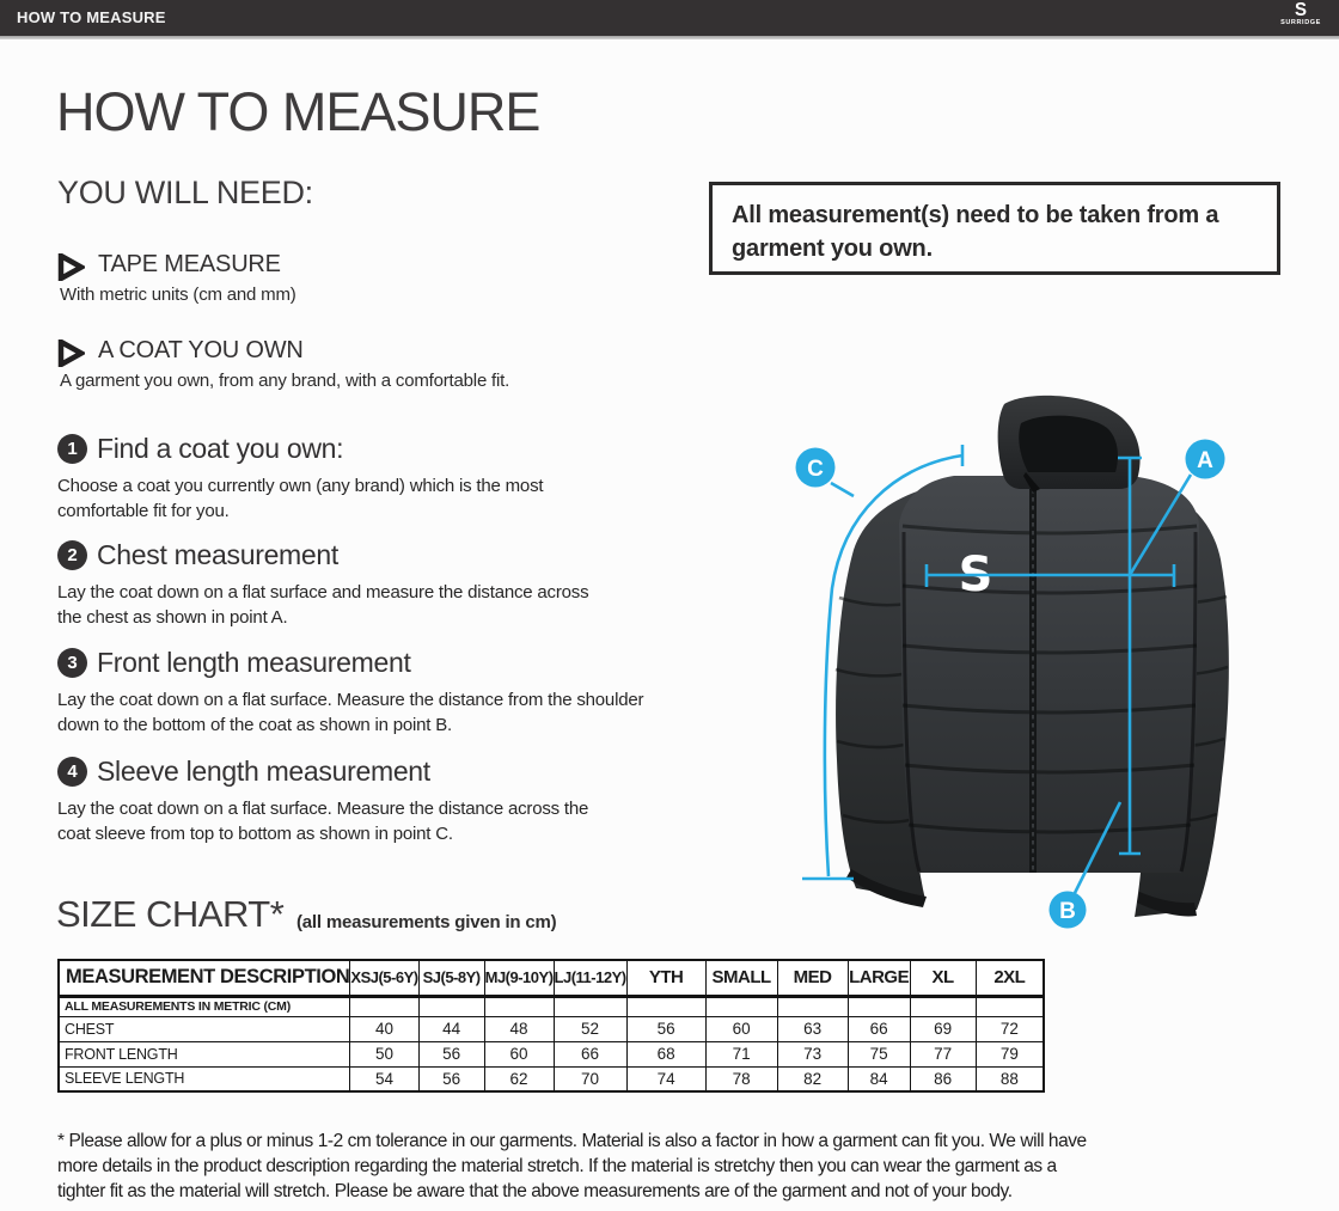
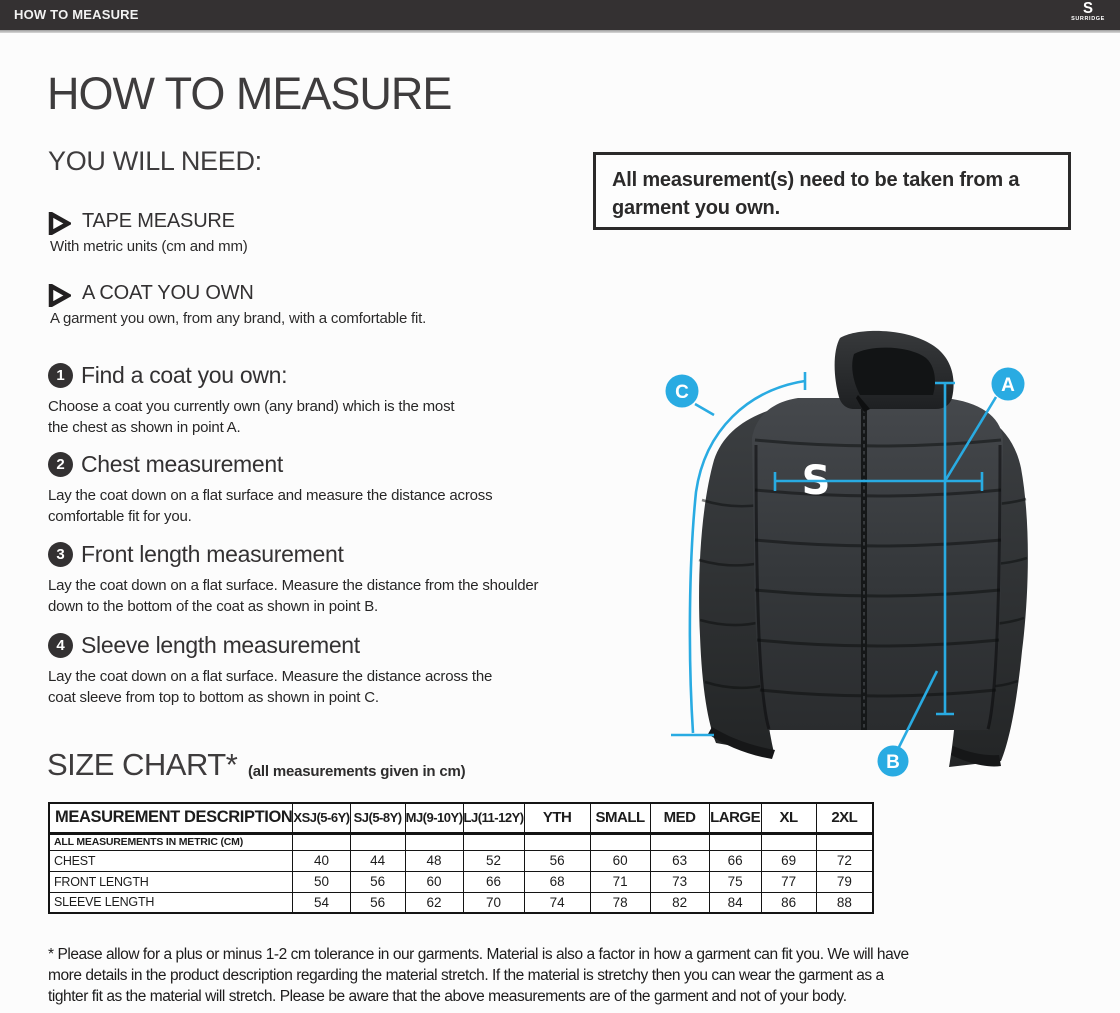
  HOW TO MEASURE
  S
  HOW TO MEASURE
  YOU WILL NEED:
  TAPE MEASURE
  With metric units (cm and mm)
  A COAT YOU OWN
  A garment you own, from any brand, with a comfortable fit.
  1
  Find a coat you own:
  Choose a coat you currently own (any brand) which is the most
- comfortable fit for you.
+ the chest as shown in point A.
  2
  Chest measurement
  Lay the coat down on a flat surface and measure the distance across
- the chest as shown in point A.
+ comfortable fit for you.
  3
  Front length measurement
  Lay the coat down on a flat surface. Measure the distance from the shoulder
  down to the bottom of the coat as shown in point B.
  4
  Sleeve length measurement
  Lay the coat down on a flat surface. Measure the distance across the
  coat sleeve from top to bottom as shown in point C.
  All measurement(s) need to be taken from a
  garment you own.
  A
  C
  B
  SIZE CHART*
  (all measurements given in cm)
  MEASUREMENT DESCRIPTION	XSJ(5-6Y)	SJ(5-8Y)	MJ(9-10Y)	LJ(11-12Y)	YTH	SMALL	MED	LARGE	XL	2XL
  ALL MEASUREMENTS IN METRIC (CM)
  CHEST	40	44	48	52	56	60	63	66	69	72
  FRONT LENGTH	50	56	60	66	68	71	73	75	77	79
  SLEEVE LENGTH	54	56	62	70	74	78	82	84	86	88
  * Please allow for a plus or minus 1-2 cm tolerance in our garments. Material is also a factor in how a garment can fit you. We will have
  more details in the product description regarding the material stretch. If the material is stretchy then you can wear the garment as a
  tighter fit as the material will stretch. Please be aware that the above measurements are of the garment and not of your body.
